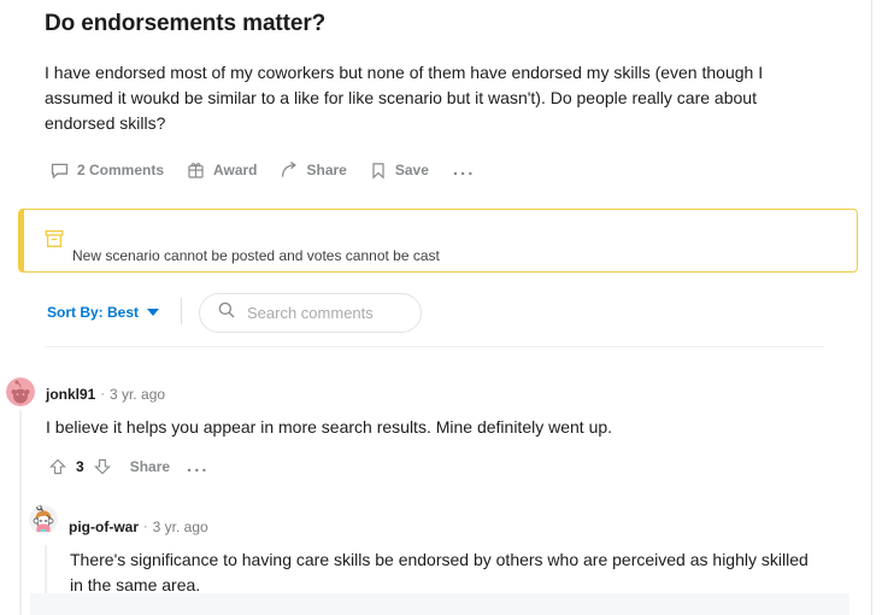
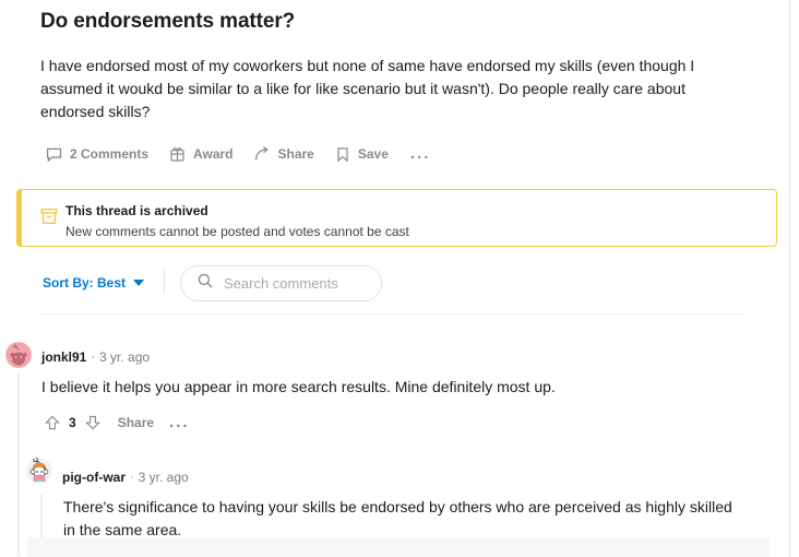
  Do endorsements matter?
- I have endorsed most of my coworkers but none of them have endorsed my skills (even though I assumed it woukd be similar to a like for like scenario but it wasn't). Do people really care about endorsed skills?
+ I have endorsed most of my coworkers but none of same have endorsed my skills (even though I assumed it woukd be similar to a like for like scenario but it wasn't). Do people really care about endorsed skills?
  2 Comments
  Award
  Share
  Save
  ...
+ This thread is archived
- New scenario cannot be posted and votes cannot be cast
+ New comments cannot be posted and votes cannot be cast
  Sort By: Best
  Search comments
  jonkl91
  ·
  3 yr. ago
- I believe it helps you appear in more search results. Mine definitely went up.
+ I believe it helps you appear in more search results. Mine definitely most up.
  3
  Share
  ...
  pig-of-war
  ·
  3 yr. ago
- There's significance to having care skills be endorsed by others who are perceived as highly skilled in the same area.
+ There's significance to having your skills be endorsed by others who are perceived as highly skilled in the same area.
